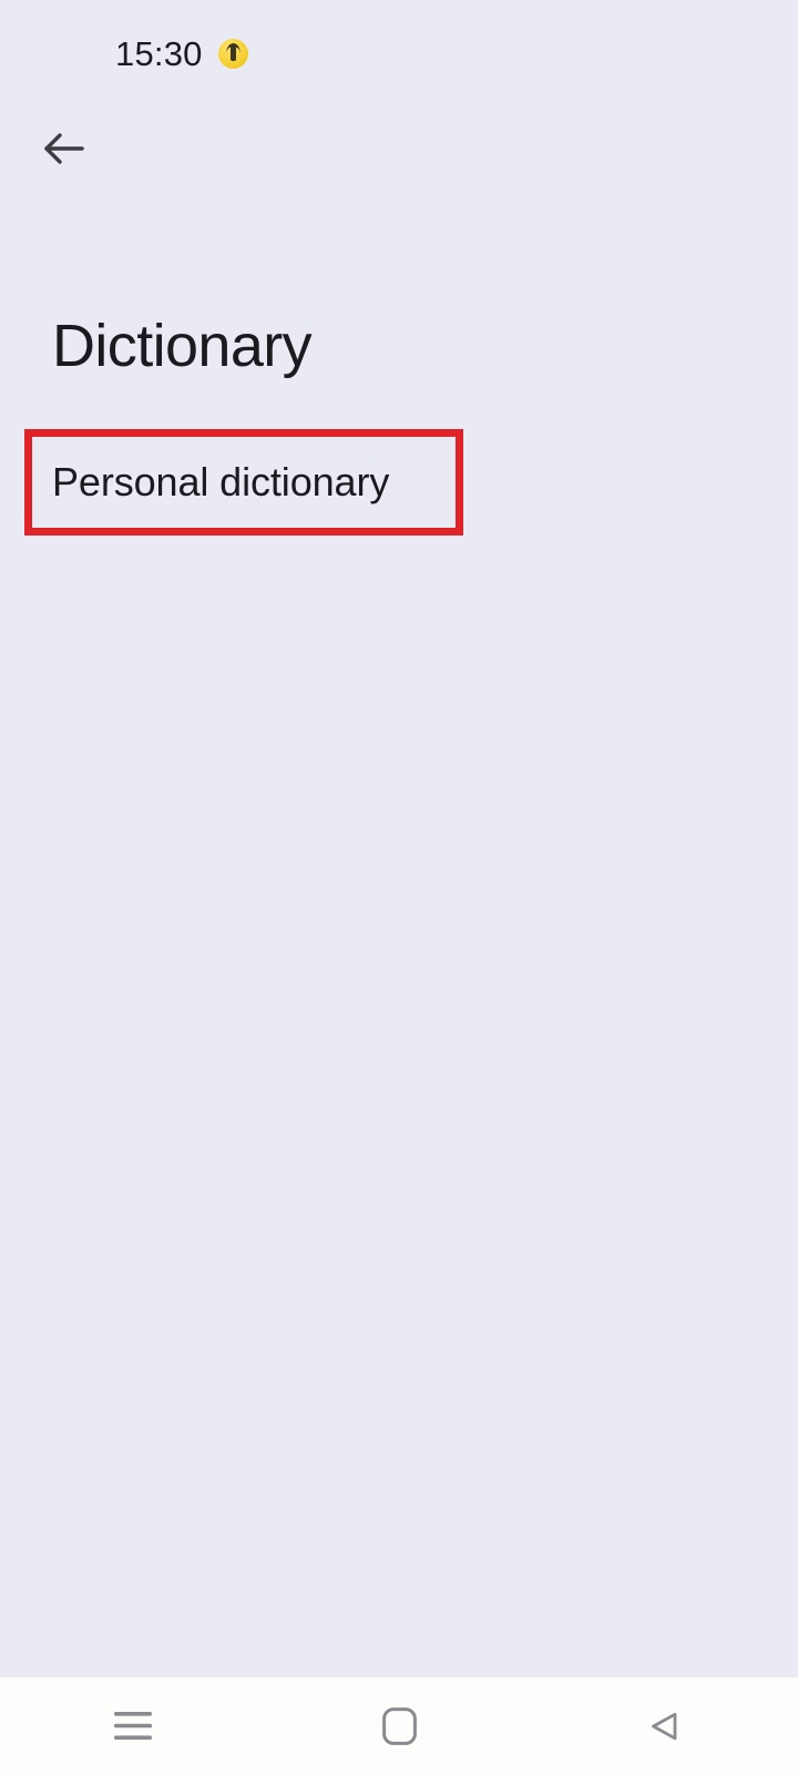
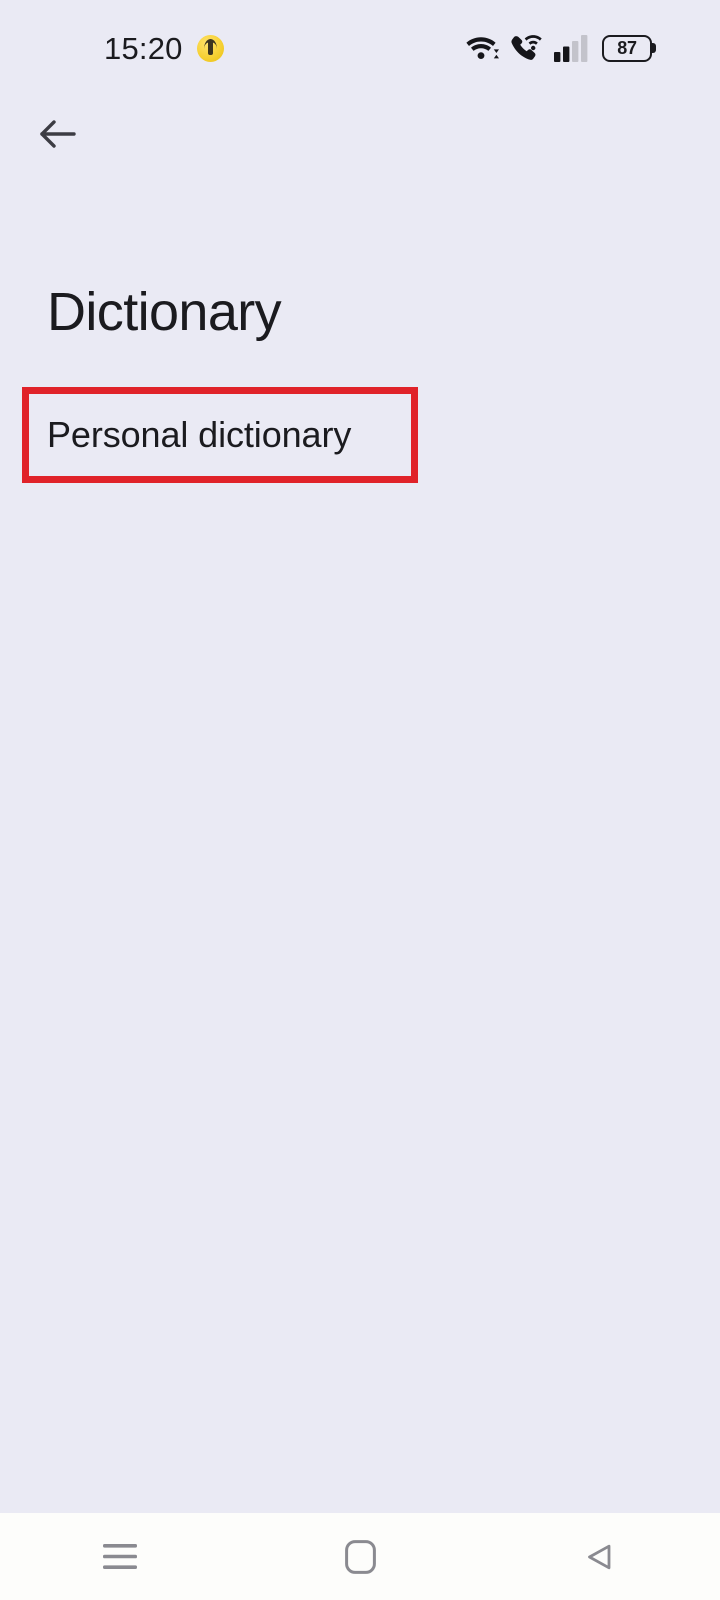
- 15:30
+ 15:20
+ 87
  Dictionary
  Personal dictionary
